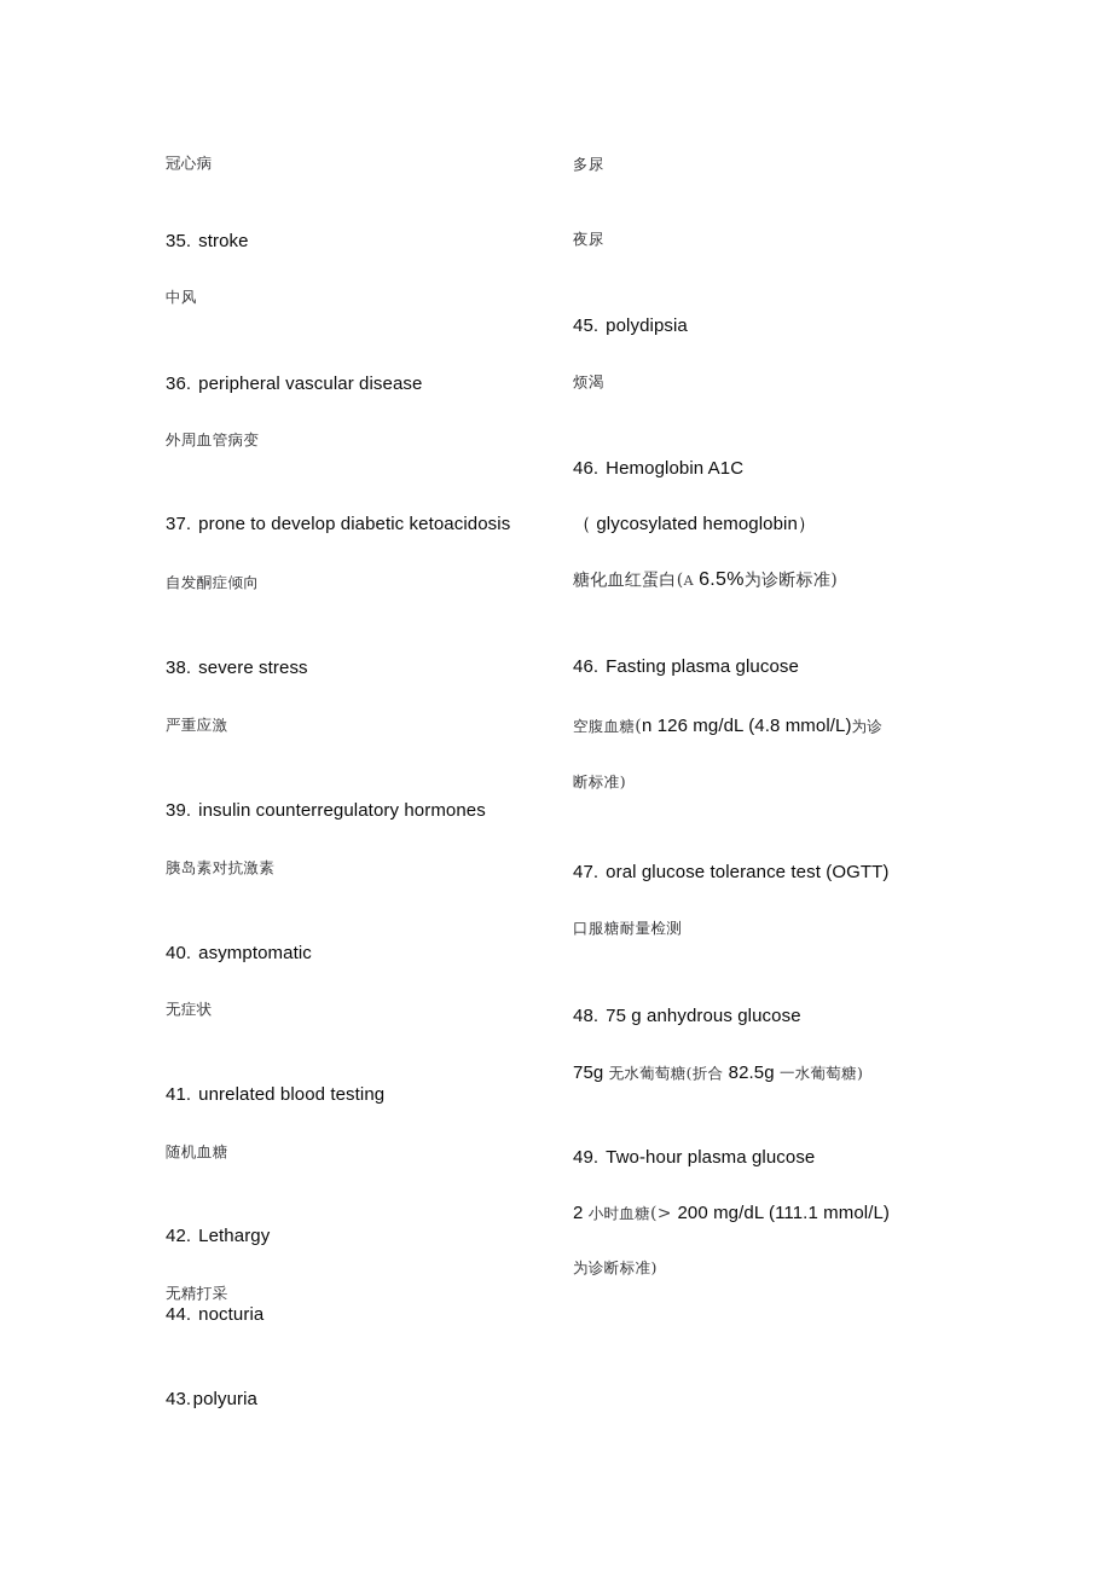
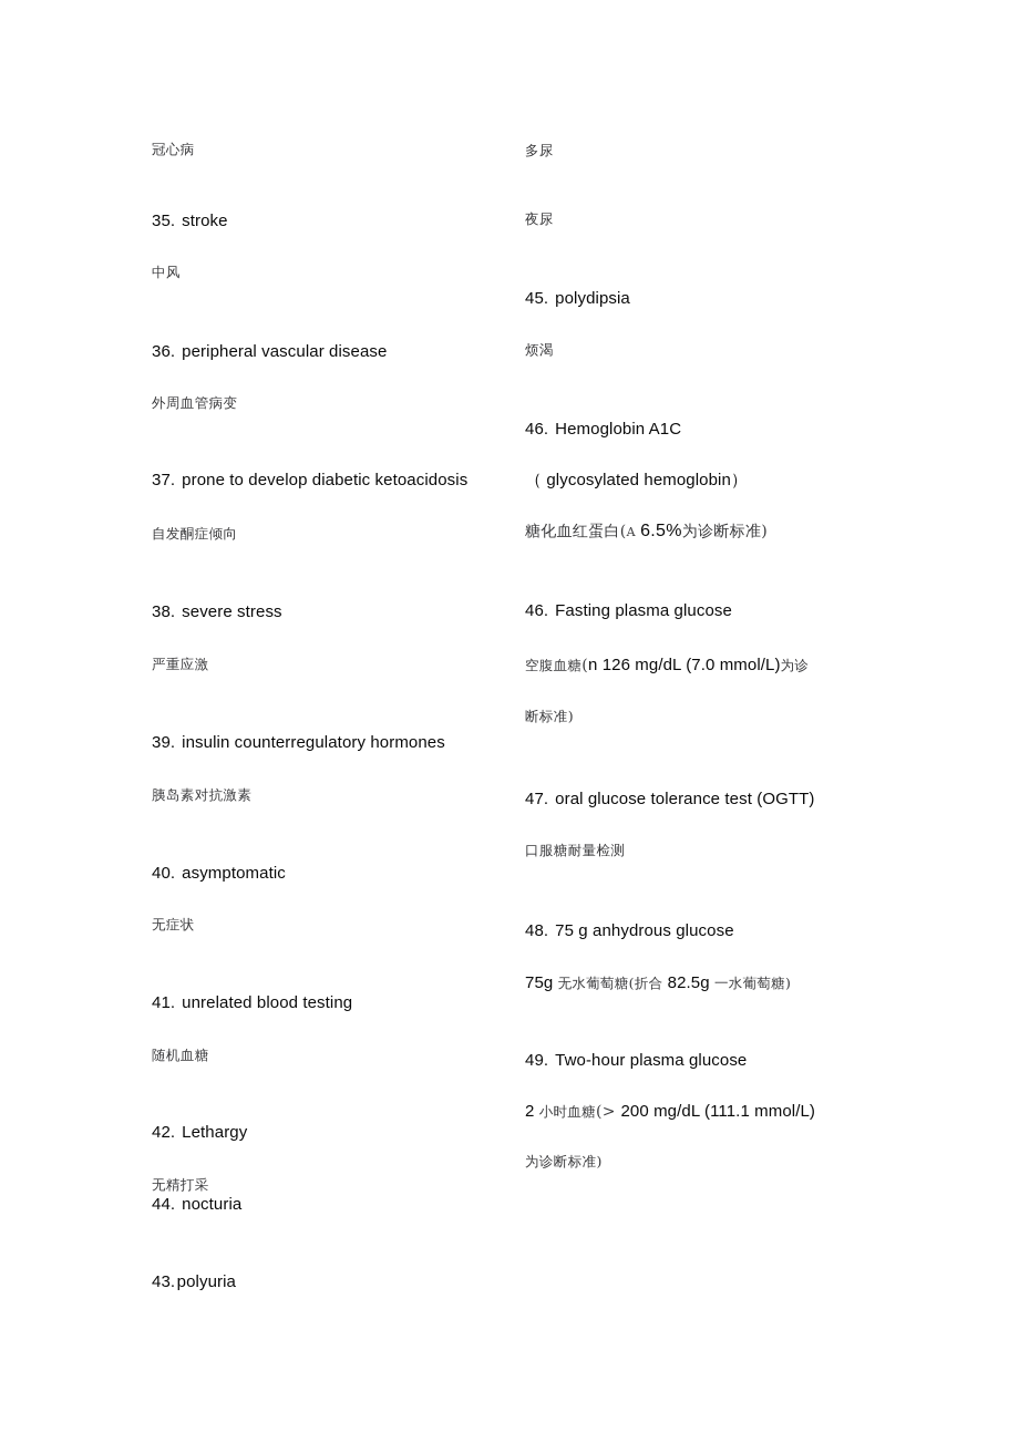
  冠心病
  35. stroke
  中风
  36. peripheral vascular disease
  外周血管病变
  37. prone to develop diabetic ketoacidosis
  自发酮症倾向
  38. severe stress
  严重应激
  39. insulin counterregulatory hormones
  胰岛素对抗激素
  40. asymptomatic
  无症状
  41. unrelated blood testing
  随机血糖
  42. Lethargy
  无精打采
  44. nocturia
  43.polyuria
  多尿
  夜尿
  45. polydipsia
  烦渴
  46. Hemoglobin A1C
  （ glycosylated hemoglobin）
  糖化血红蛋白(A 6.5%为诊断标准)
  46. Fasting plasma glucose
- 空腹血糖(n 126 mg/dL (4.8 mmol/L)为诊
+ 空腹血糖(n 126 mg/dL (7.0 mmol/L)为诊
  断标准)
  47. oral glucose tolerance test (OGTT)
  口服糖耐量检测
  48. 75 g anhydrous glucose
  75g 无水葡萄糖(折合 82.5g 一水葡萄糖)
  49. Two-hour plasma glucose
  2 小时血糖(> 200 mg/dL (111.1 mmol/L)
  为诊断标准)
